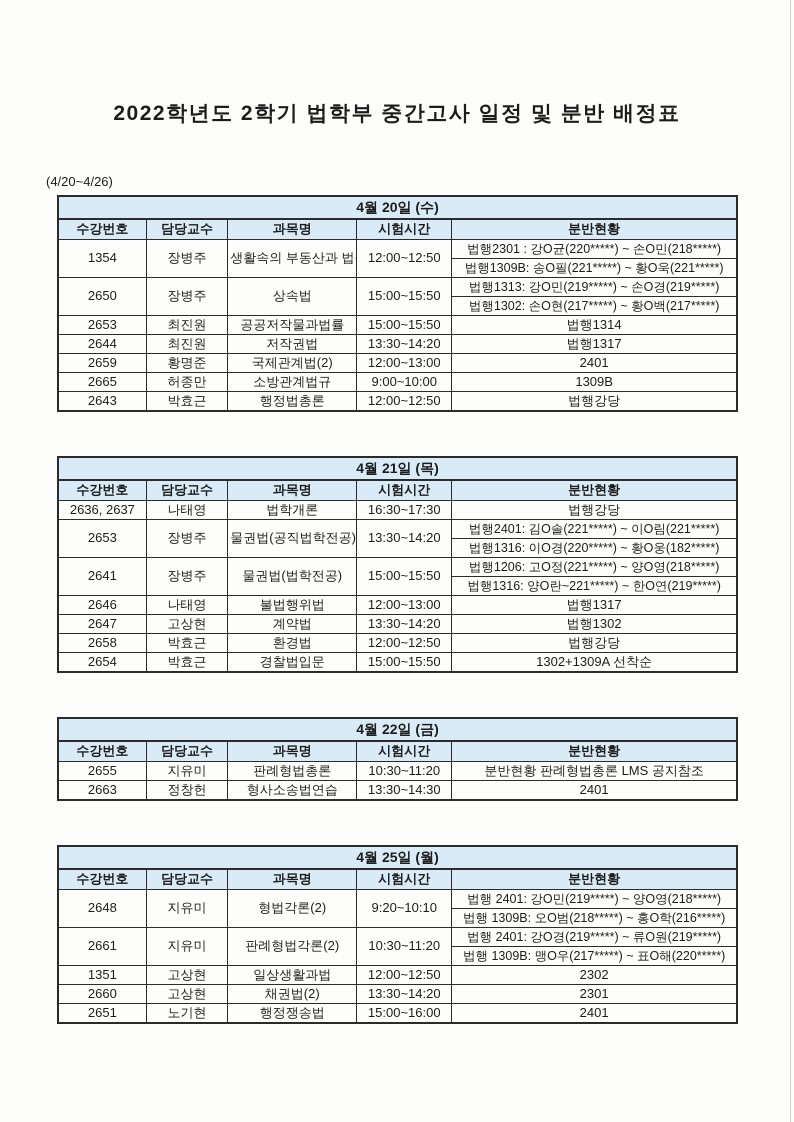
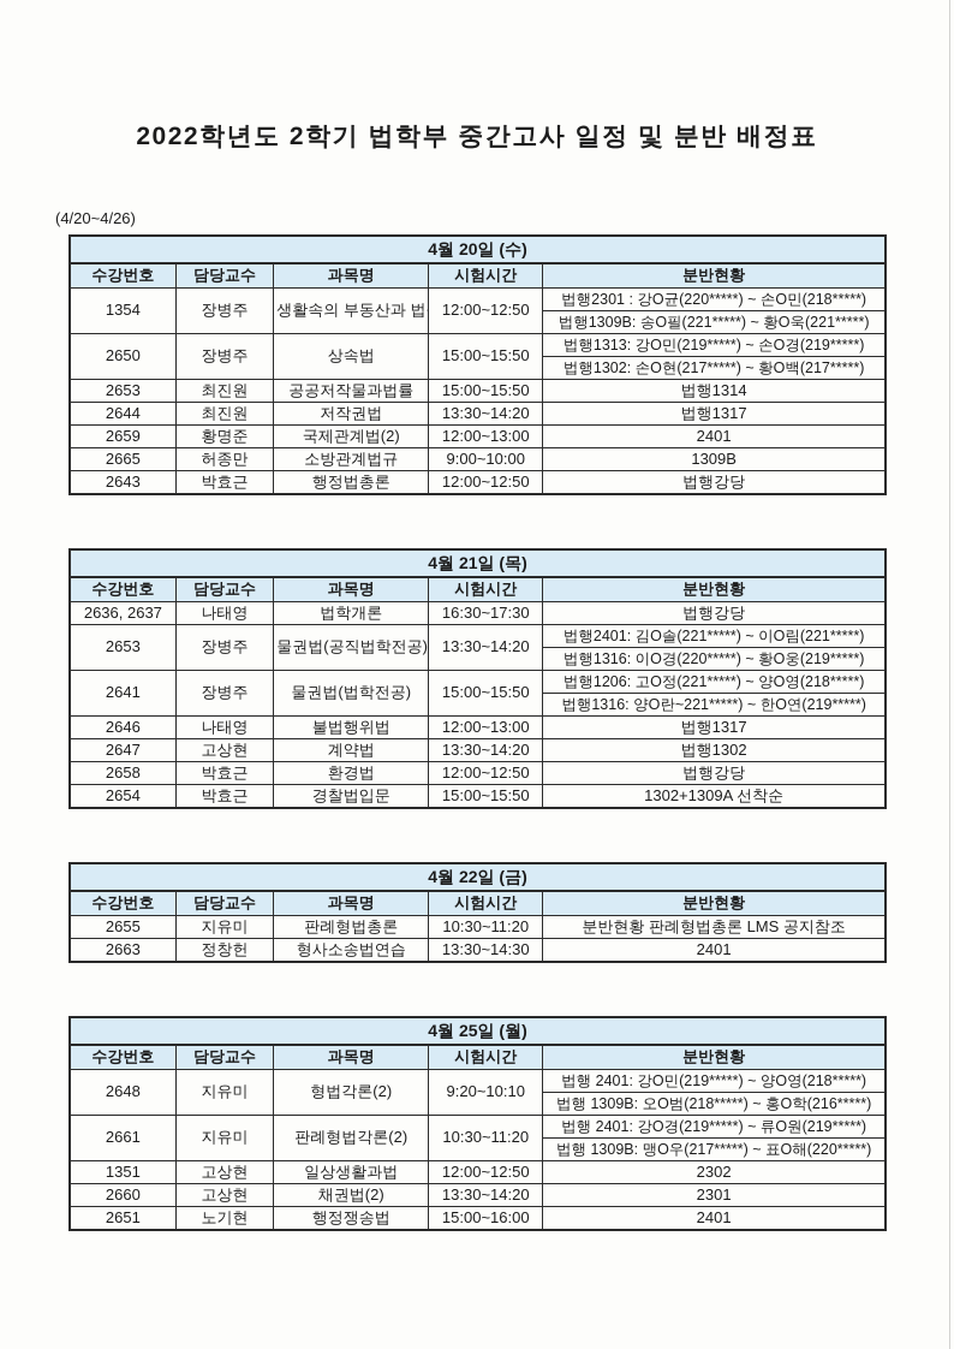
  2022학년도 2학기 법학부 중간고사 일정 및 분반 배정표
  (4/20~4/26)
  4월 20일 (수)
  수강번호	담당교수	과목명	시험시간	분반현황
  1354	장병주	생활속의 부동산과 법	12:00~12:50	법행2301 : 강O균(220*****) ~ 손O민(218*****)
  법행1309B: 송O필(221*****) ~ 황O욱(221*****)
  2650	장병주	상속법	15:00~15:50	법행1313: 강O민(219*****) ~ 손O경(219*****)
  법행1302: 손O현(217*****) ~ 황O백(217*****)
  2653	최진원	공공저작물과법률	15:00~15:50	법행1314
  2644	최진원	저작권법	13:30~14:20	법행1317
  2659	황명준	국제관계법(2)	12:00~13:00	2401
  2665	허종만	소방관계법규	9:00~10:00	1309B
  2643	박효근	행정법총론	12:00~12:50	법행강당
  4월 21일 (목)
  수강번호	담당교수	과목명	시험시간	분반현황
  2636, 2637	나태영	법학개론	16:30~17:30	법행강당
  2653	장병주	물권법(공직법학전공)	13:30~14:20	법행2401: 김O솔(221*****) ~ 이O림(221*****)
- 법행1316: 이O경(220*****) ~ 황O웅(182*****)
+ 법행1316: 이O경(220*****) ~ 황O웅(219*****)
  2641	장병주	물권법(법학전공)	15:00~15:50	법행1206: 고O정(221*****) ~ 양O영(218*****)
  법행1316: 양O란~221*****) ~ 한O연(219*****)
  2646	나태영	불법행위법	12:00~13:00	법행1317
  2647	고상현	계약법	13:30~14:20	법행1302
  2658	박효근	환경법	12:00~12:50	법행강당
  2654	박효근	경찰법입문	15:00~15:50	1302+1309A 선착순
  4월 22일 (금)
  수강번호	담당교수	과목명	시험시간	분반현황
  2655	지유미	판례형법총론	10:30~11:20	분반현황 판례형법총론 LMS 공지참조
  2663	정창헌	형사소송법연습	13:30~14:30	2401
  4월 25일 (월)
  수강번호	담당교수	과목명	시험시간	분반현황
  2648	지유미	형법각론(2)	9:20~10:10	법행 2401: 강O민(219*****) ~ 양O영(218*****)
  법행 1309B: 오O범(218*****) ~ 홍O학(216*****)
  2661	지유미	판례형법각론(2)	10:30~11:20	법행 2401: 강O경(219*****) ~ 류O원(219*****)
  법행 1309B: 맹O우(217*****) ~ 표O해(220*****)
  1351	고상현	일상생활과법	12:00~12:50	2302
  2660	고상현	채권법(2)	13:30~14:20	2301
  2651	노기현	행정쟁송법	15:00~16:00	2401
